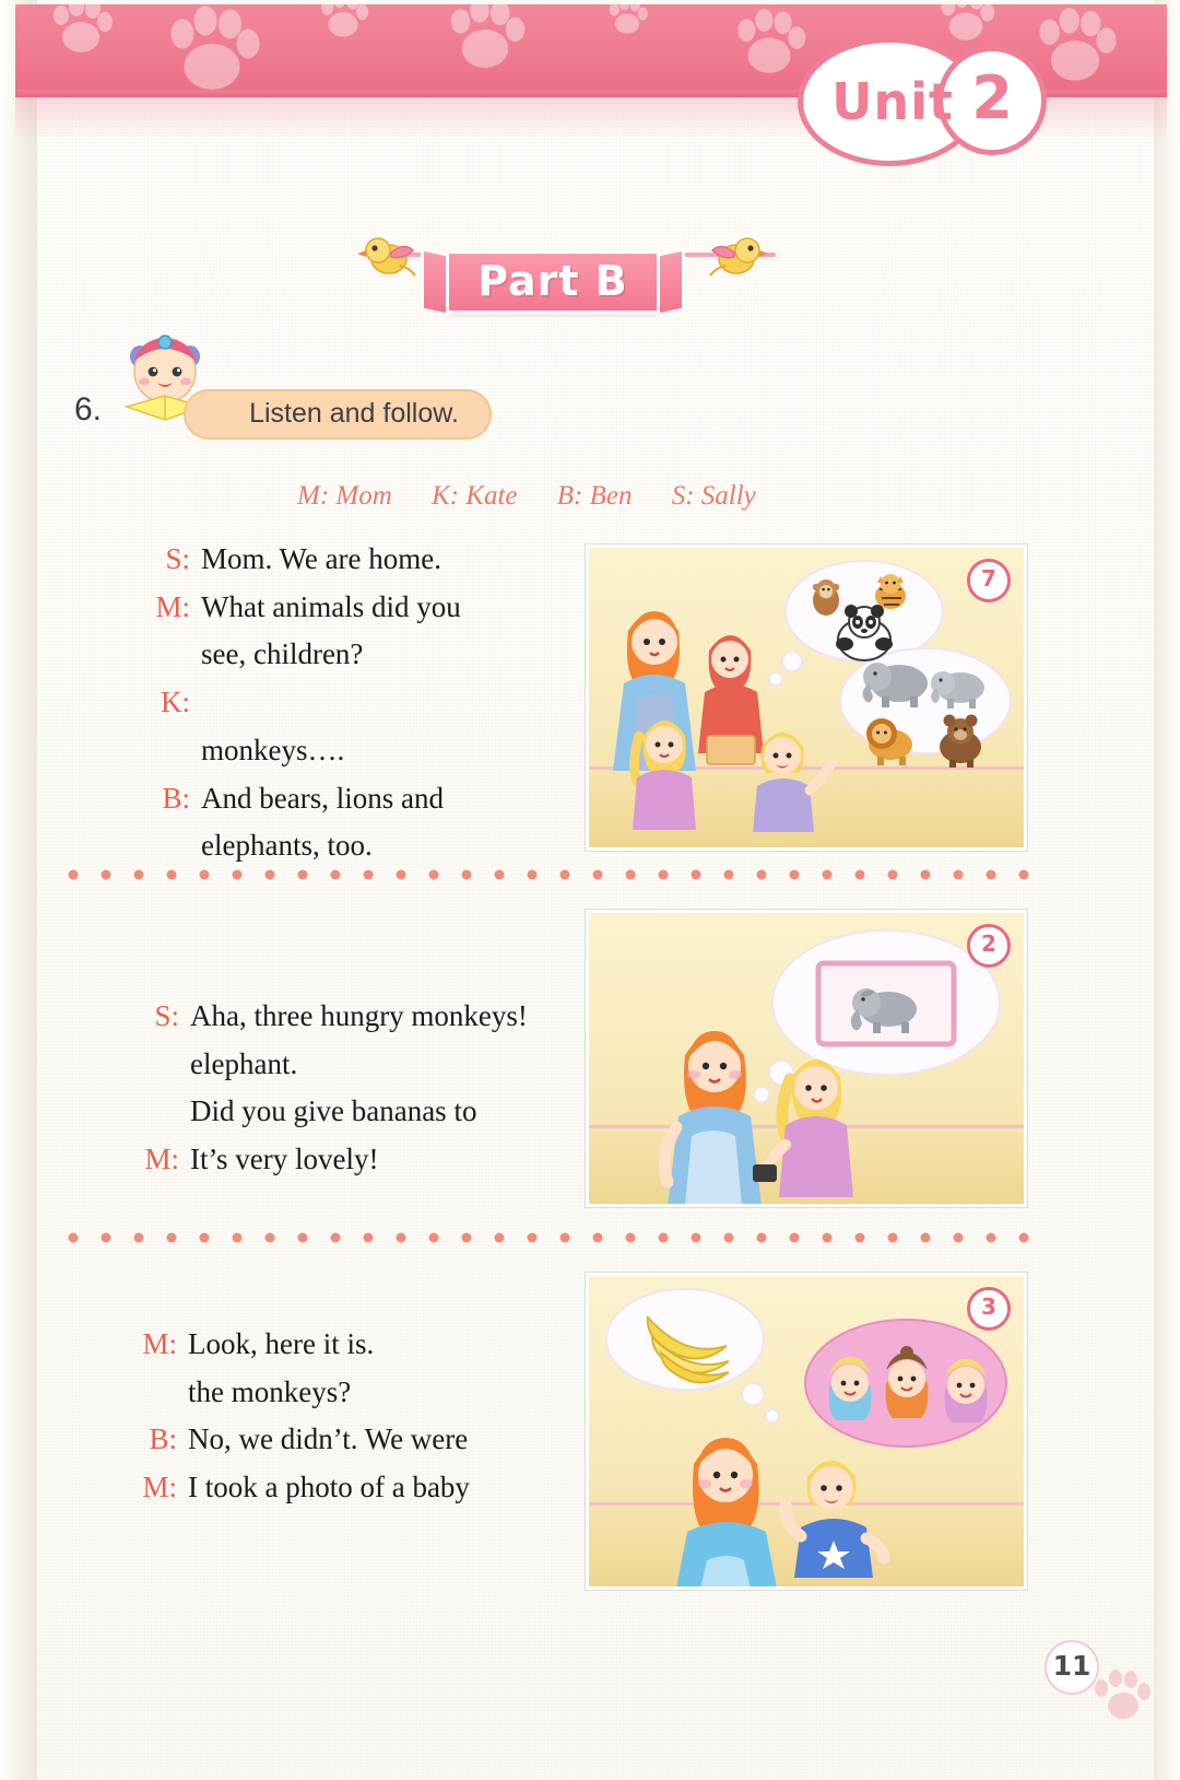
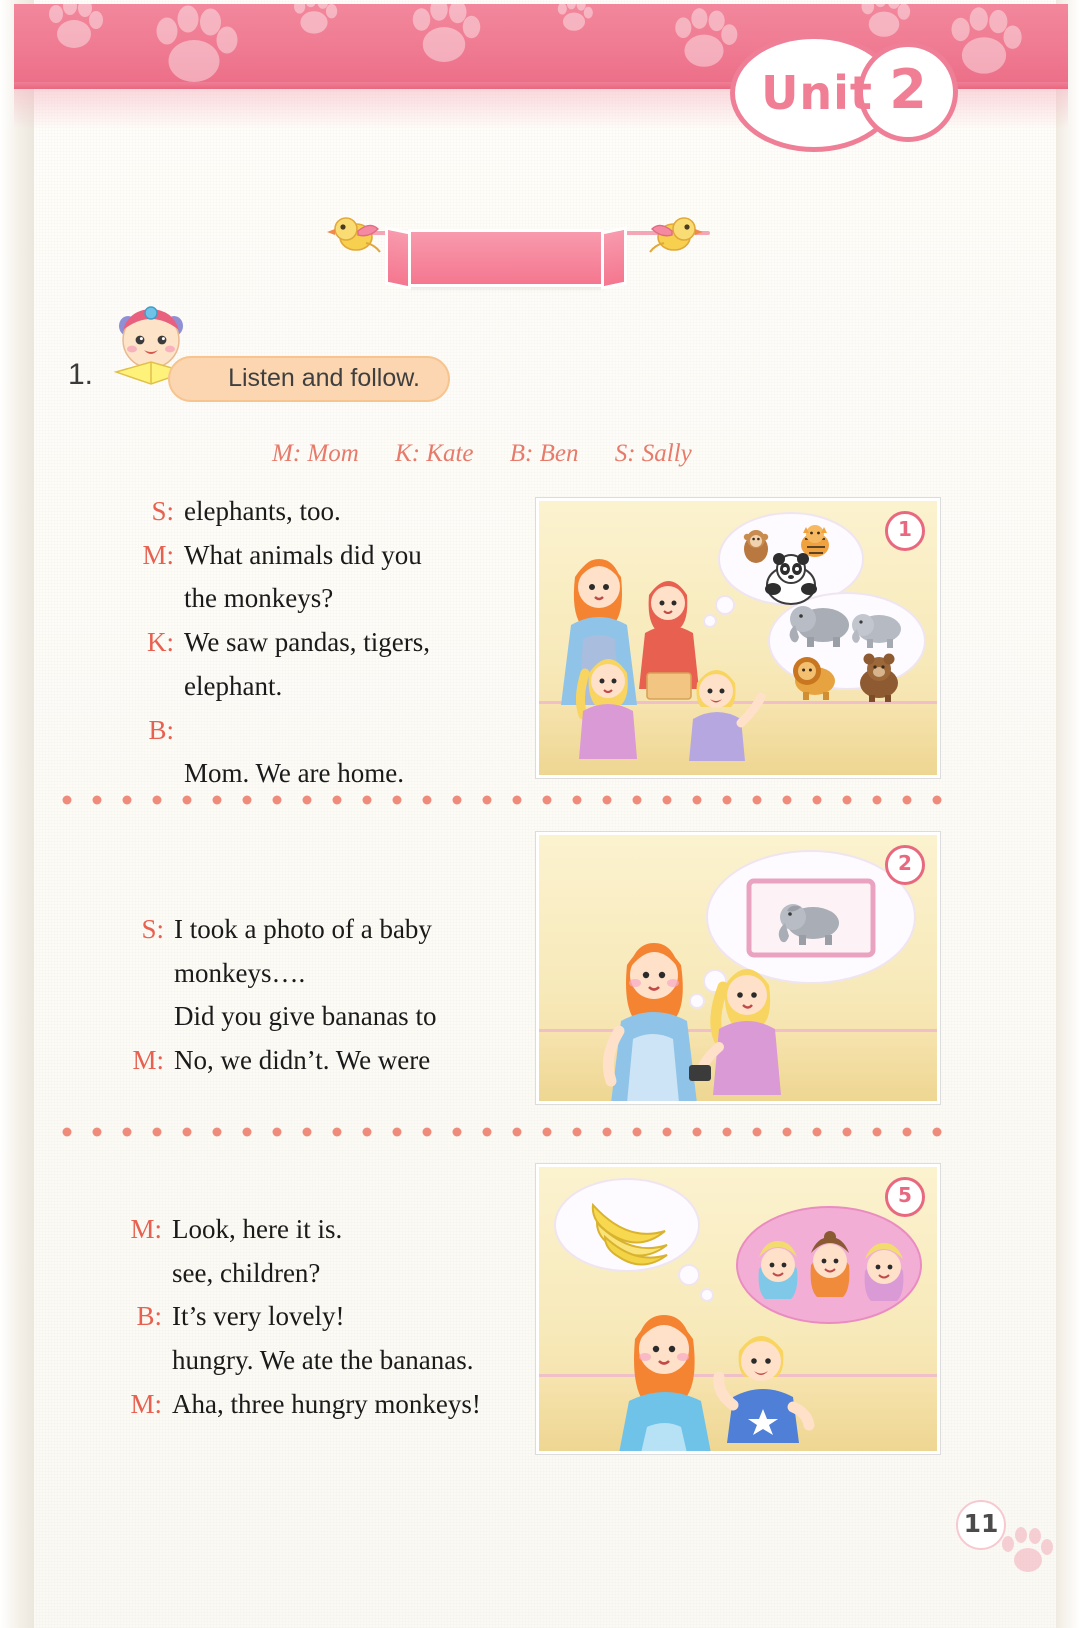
  Unit
  2
- Part B
- 6.
+ 1.
  Listen and follow.
  M: Mom K: Kate B: Ben S: Sally
  S:
- Mom. We are home.
+ elephants, too.
  M:
  What animals did you
- see, children?
+ the monkeys?
  K:
+ We saw pandas, tigers,
- monkeys….
+ elephant.
  B:
- And bears, lions and
- elephants, too.
+ Mom. We are home.
- 7
+ 1
  S:
- Aha, three hungry monkeys!
+ I took a photo of a baby
- elephant.
+ monkeys….
  Did you give bananas to
  M:
- It’s very lovely!
+ No, we didn’t. We were
  2
  M:
  Look, here it is.
- the monkeys?
+ see, children?
  B:
- No, we didn’t. We were
+ It’s very lovely!
+ hungry. We ate the bananas.
  M:
- I took a photo of a baby
+ Aha, three hungry monkeys!
- 3
+ 5
  11
